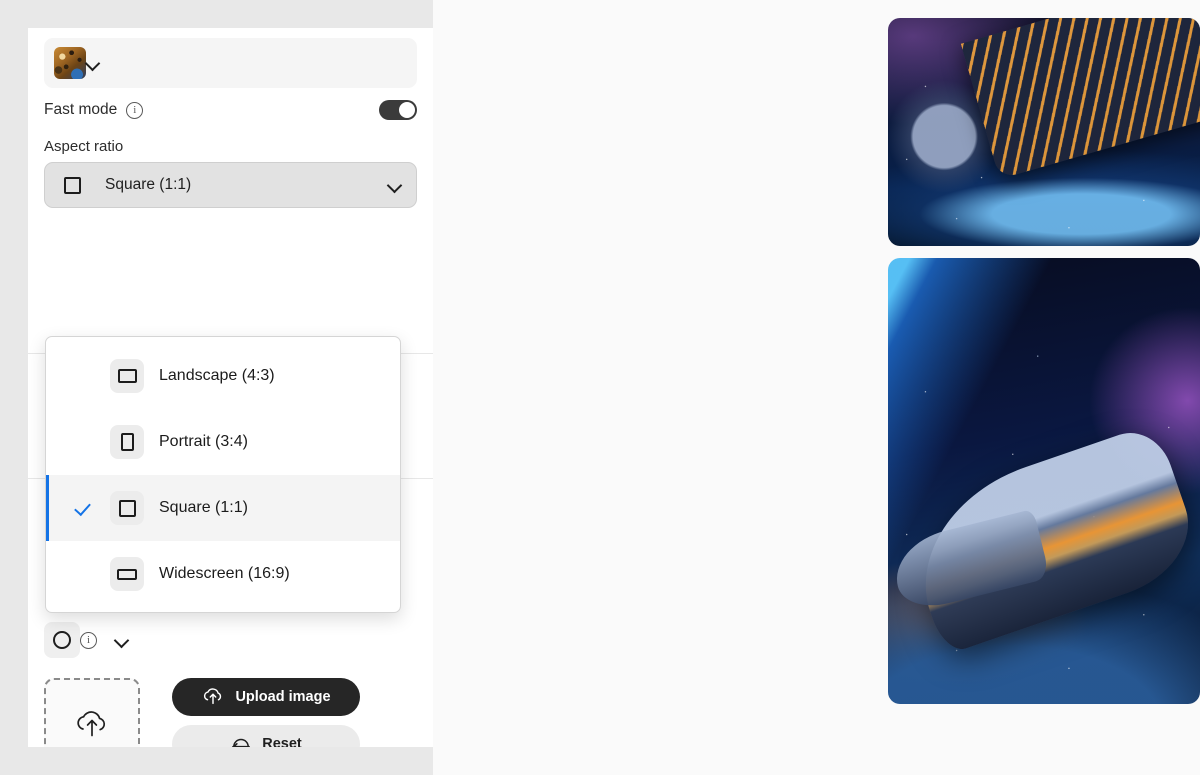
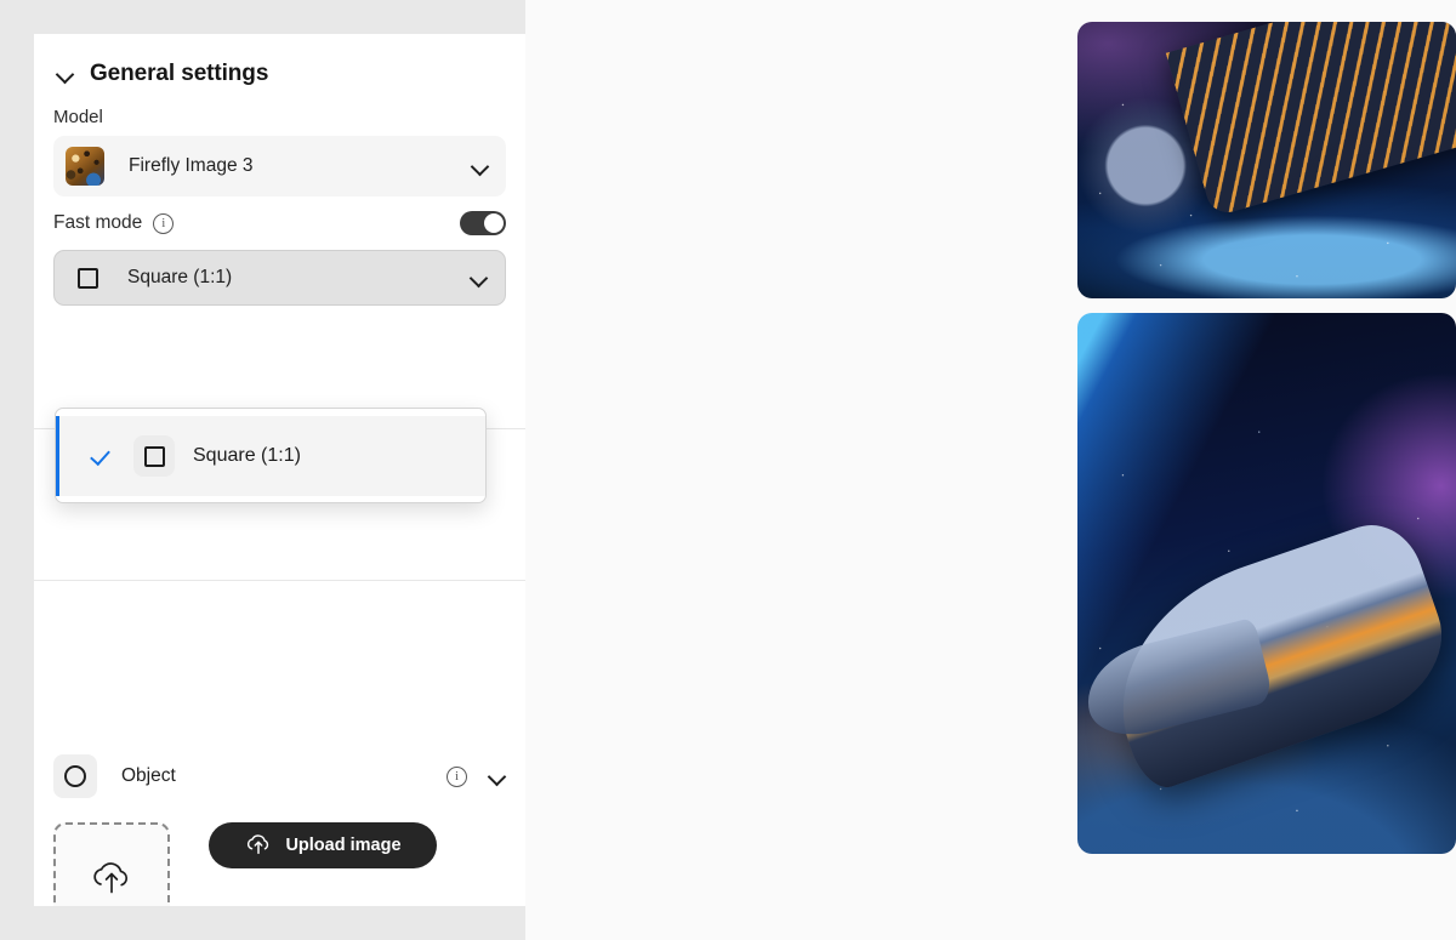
+ General settings
+ Model
+ Firefly Image 3
  Fast mode
  i
- Aspect ratio
  Square (1:1)
+ Object
  i
  Upload image
- Reset
- Landscape (4:3)
- Portrait (3:4)
  Square (1:1)
- Widescreen (16:9)
